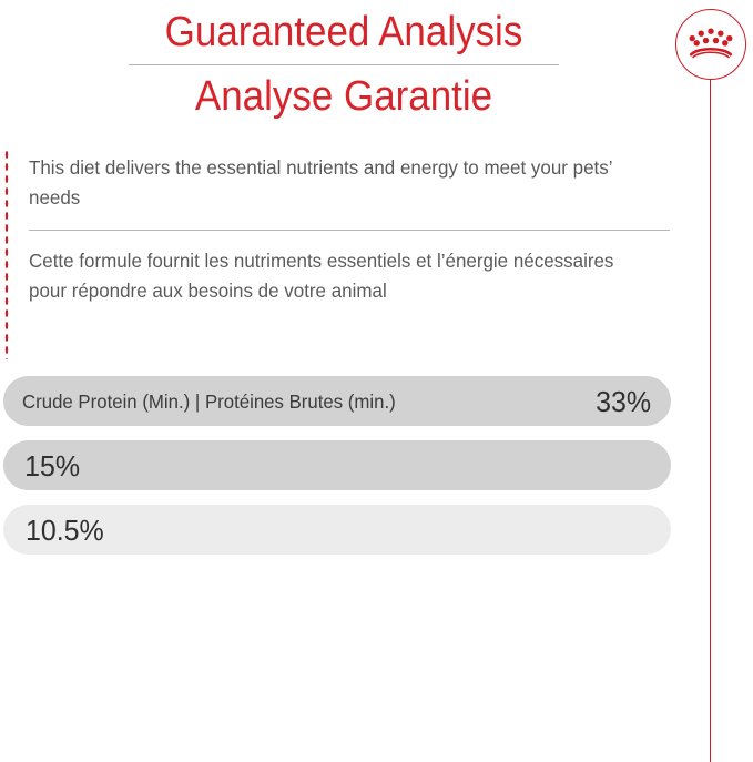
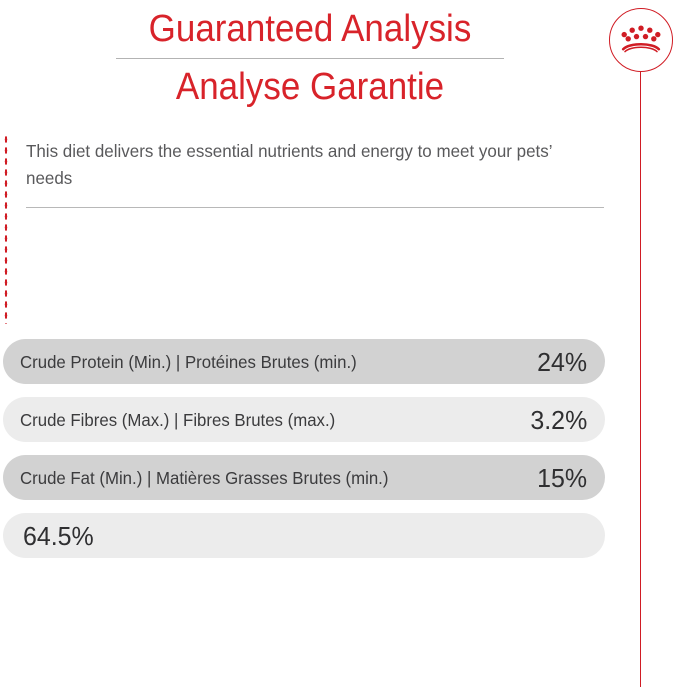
  Guaranteed Analysis
  Analyse Garantie
  This diet delivers the essential nutrients and energy to meet your pets’ needs
- Cette formule fournit les nutriments essentiels et l’énergie nécessaires pour répondre aux besoins de votre animal
  Crude Protein (Min.) | Protéines Brutes (min.)
- 33%
+ 24%
+ Crude Fibres (Max.) | Fibres Brutes (max.)
+ 3.2%
+ Crude Fat (Min.) | Matières Grasses Brutes (min.)
  15%
- 10.5%
+ 64.5%
